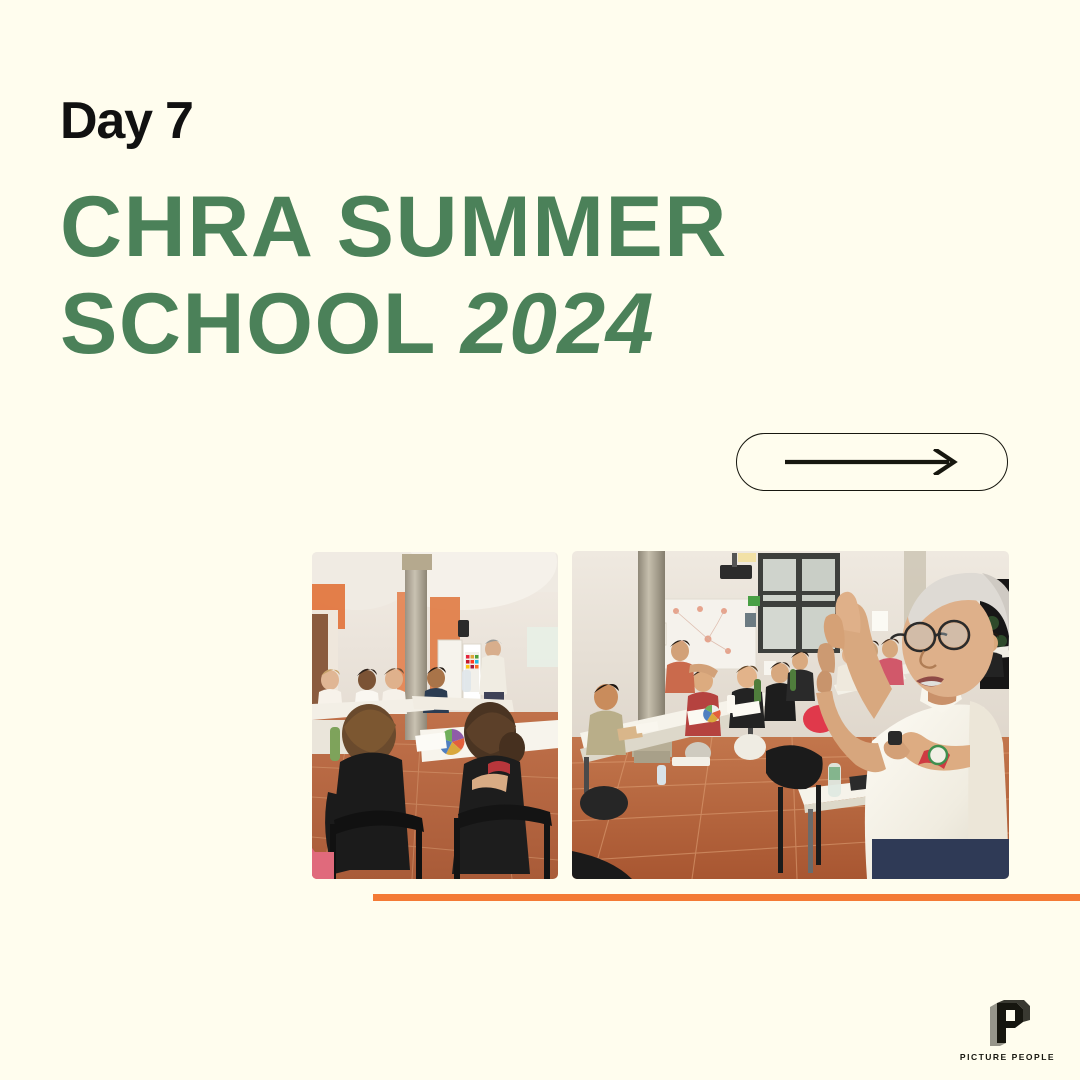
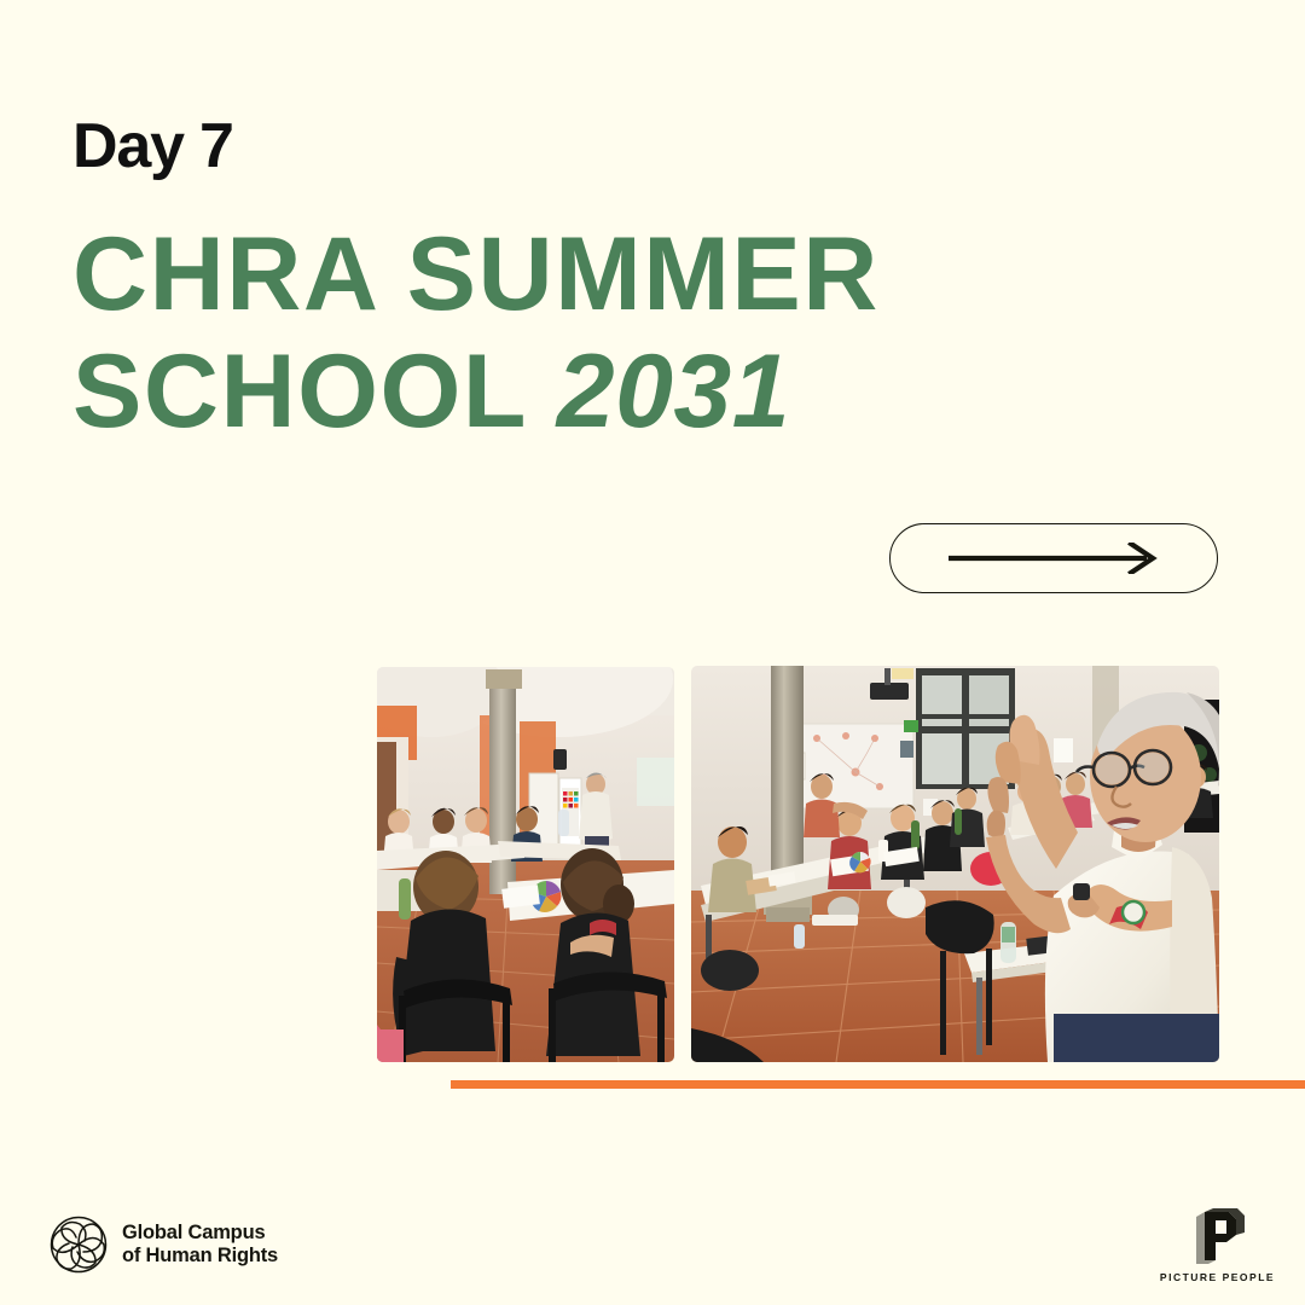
  Day 7
  CHRA SUMMER
- SCHOOL 2024
+ SCHOOL 2031
+ Global Campus
+ of Human Rights
  PICTURE PEOPLE
